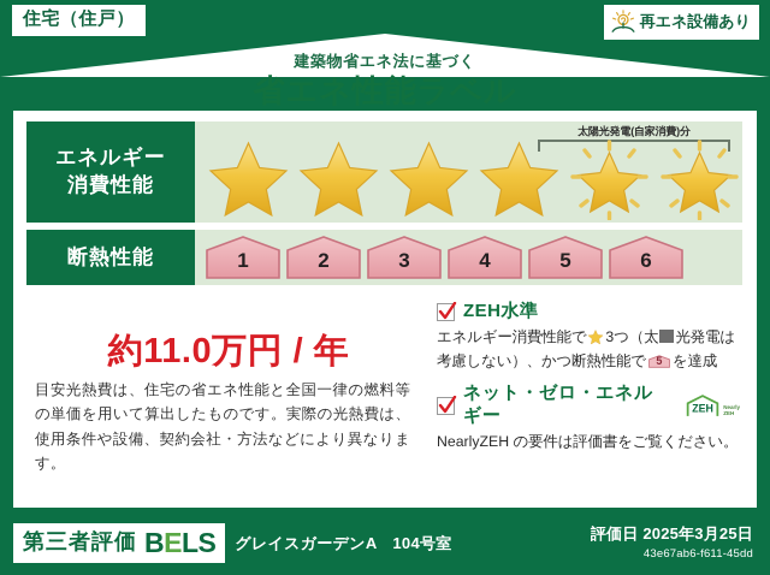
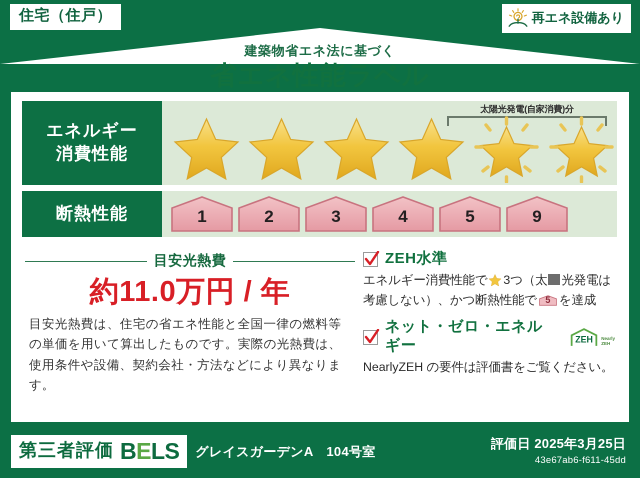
  住宅（住戸）
  再エネ設備あり
  建築物省エネ法に基づく
  省エネ性能ラベル
  エネルギー
  消費性能
  太陽光発電(自家消費)分
  断熱性能
  1
  2
  3
  4
  5
- 6
+ 9
+ 目安光熱費
  約11.0万円 / 年
  目安光熱費は、住宅の省エネ性能と全国一律の燃料等の単価を用いて算出したものです。実際の光熱費は、使用条件や設備、契約会社・方法などにより異なります。
  ZEH水準
  エネルギー消費性能で 3つ（太 光発電は考慮しない）、かつ断熱性能で
  5
  を達成
  ネット・ゼロ・エネルギー
  ZEH
  NearlyZEH の要件は評価書をご覧ください。
  第三者評価
  BELS
  グレイスガーデンA 104号室
  評価日 2025年3月25日
  43e67ab6-f611-45dd
